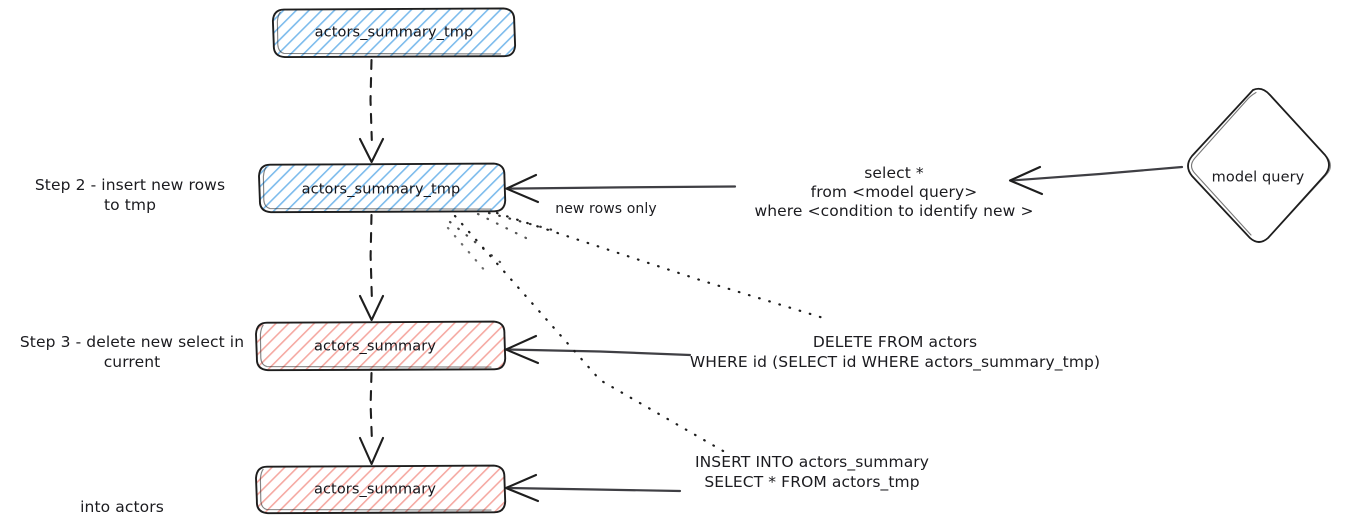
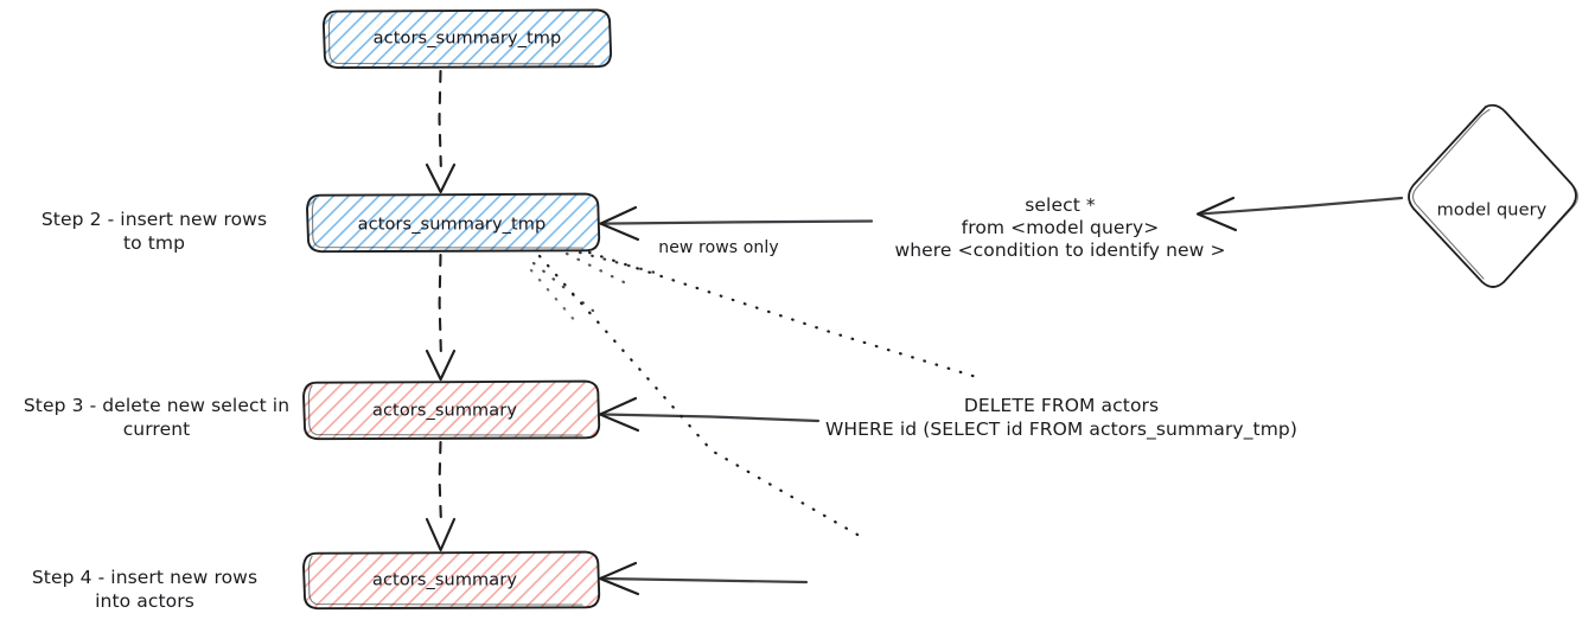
  actors_summary_tmp
  Step 2 - insert new rows
  to tmp
  actors_summary_tmp
  Step 3 - delete new select in
  current
  actors_summary
+ Step 4 - insert new rows
  into actors
  actors_summary
  new rows only
  select *
  from <model query>
  where <condition to identify new >
  model query
  DELETE FROM actors
- WHERE id (SELECT id WHERE actors_summary_tmp)
+ WHERE id (SELECT id FROM actors_summary_tmp)
- INSERT INTO actors_summary
- SELECT * FROM actors_tmp
